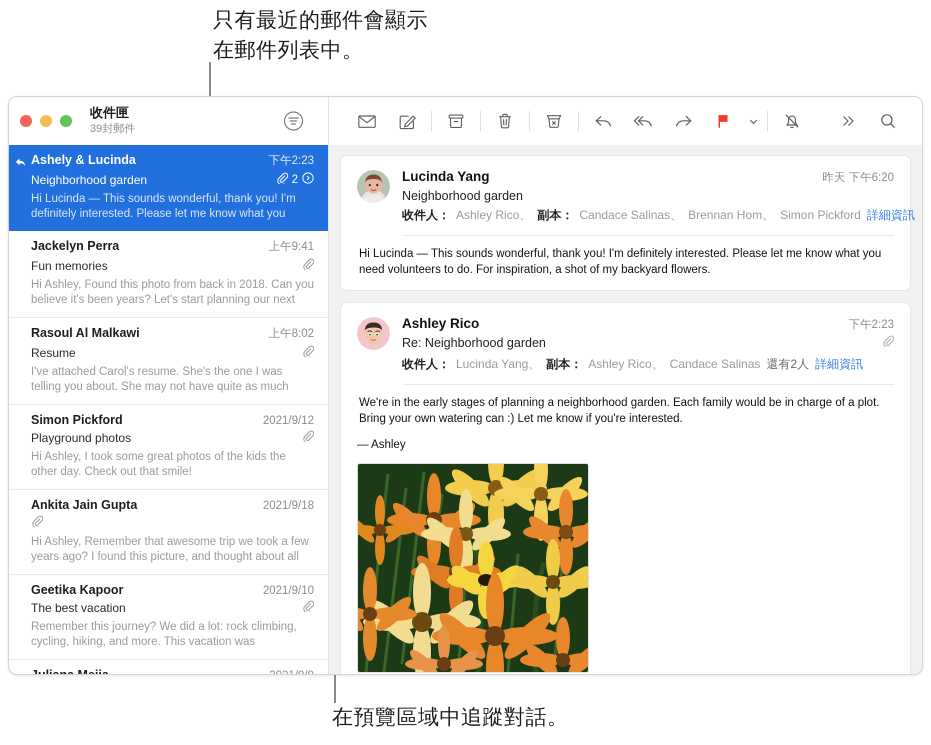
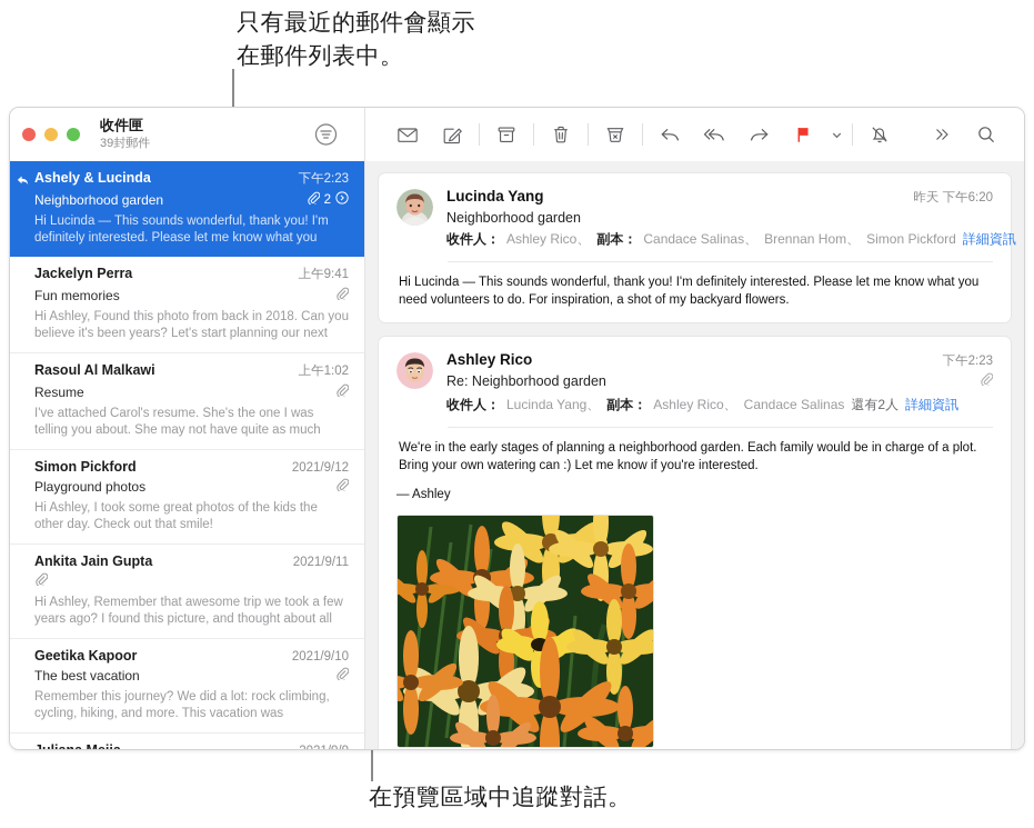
  只有最近的郵件會顯示
  在郵件列表中。
  在預覽區域中追蹤對話。
  收件匣
  39封郵件
  Ashely & Lucinda
  下午2:23
  Neighborhood garden
  2
  Hi Lucinda — This sounds wonderful, thank you! I'm definitely interested. Please let me know what you
  Jackelyn Perra
  上午9:41
  Fun memories
  Hi Ashley, Found this photo from back in 2018. Can you believe it's been years? Let's start planning our next
  Rasoul Al Malkawi
- 上午8:02
+ 上午1:02
  Resume
  I've attached Carol's resume. She's the one I was telling you about. She may not have quite as much
  Simon Pickford
  2021/9/12
  Playground photos
  Hi Ashley, I took some great photos of the kids the other day. Check out that smile!
  Ankita Jain Gupta
- 2021/9/18
+ 2021/9/11
  Hi Ashley, Remember that awesome trip we took a few years ago? I found this picture, and thought about all
  Geetika Kapoor
  2021/9/10
  The best vacation
  Remember this journey? We did a lot: rock climbing, cycling, hiking, and more. This vacation was
  Lucinda Yang
  昨天 下午6:20
  Neighborhood garden
  收件人：
  Ashley Rico、
  副本：
  Candace Salinas、
  Brennan Hom、
  Simon Pickford
  詳細資訊
  Hi Lucinda — This sounds wonderful, thank you! I'm definitely interested. Please let me know what you need volunteers to do. For inspiration, a shot of my backyard flowers.
  Ashley Rico
  下午2:23
  Re: Neighborhood garden
  收件人：
  Lucinda Yang、
  副本：
  Ashley Rico、
  Candace Salinas
  還有2人
  詳細資訊
  We're in the early stages of planning a neighborhood garden. Each family would be in charge of a plot. Bring your own watering can :) Let me know if you're interested.
  — Ashley
